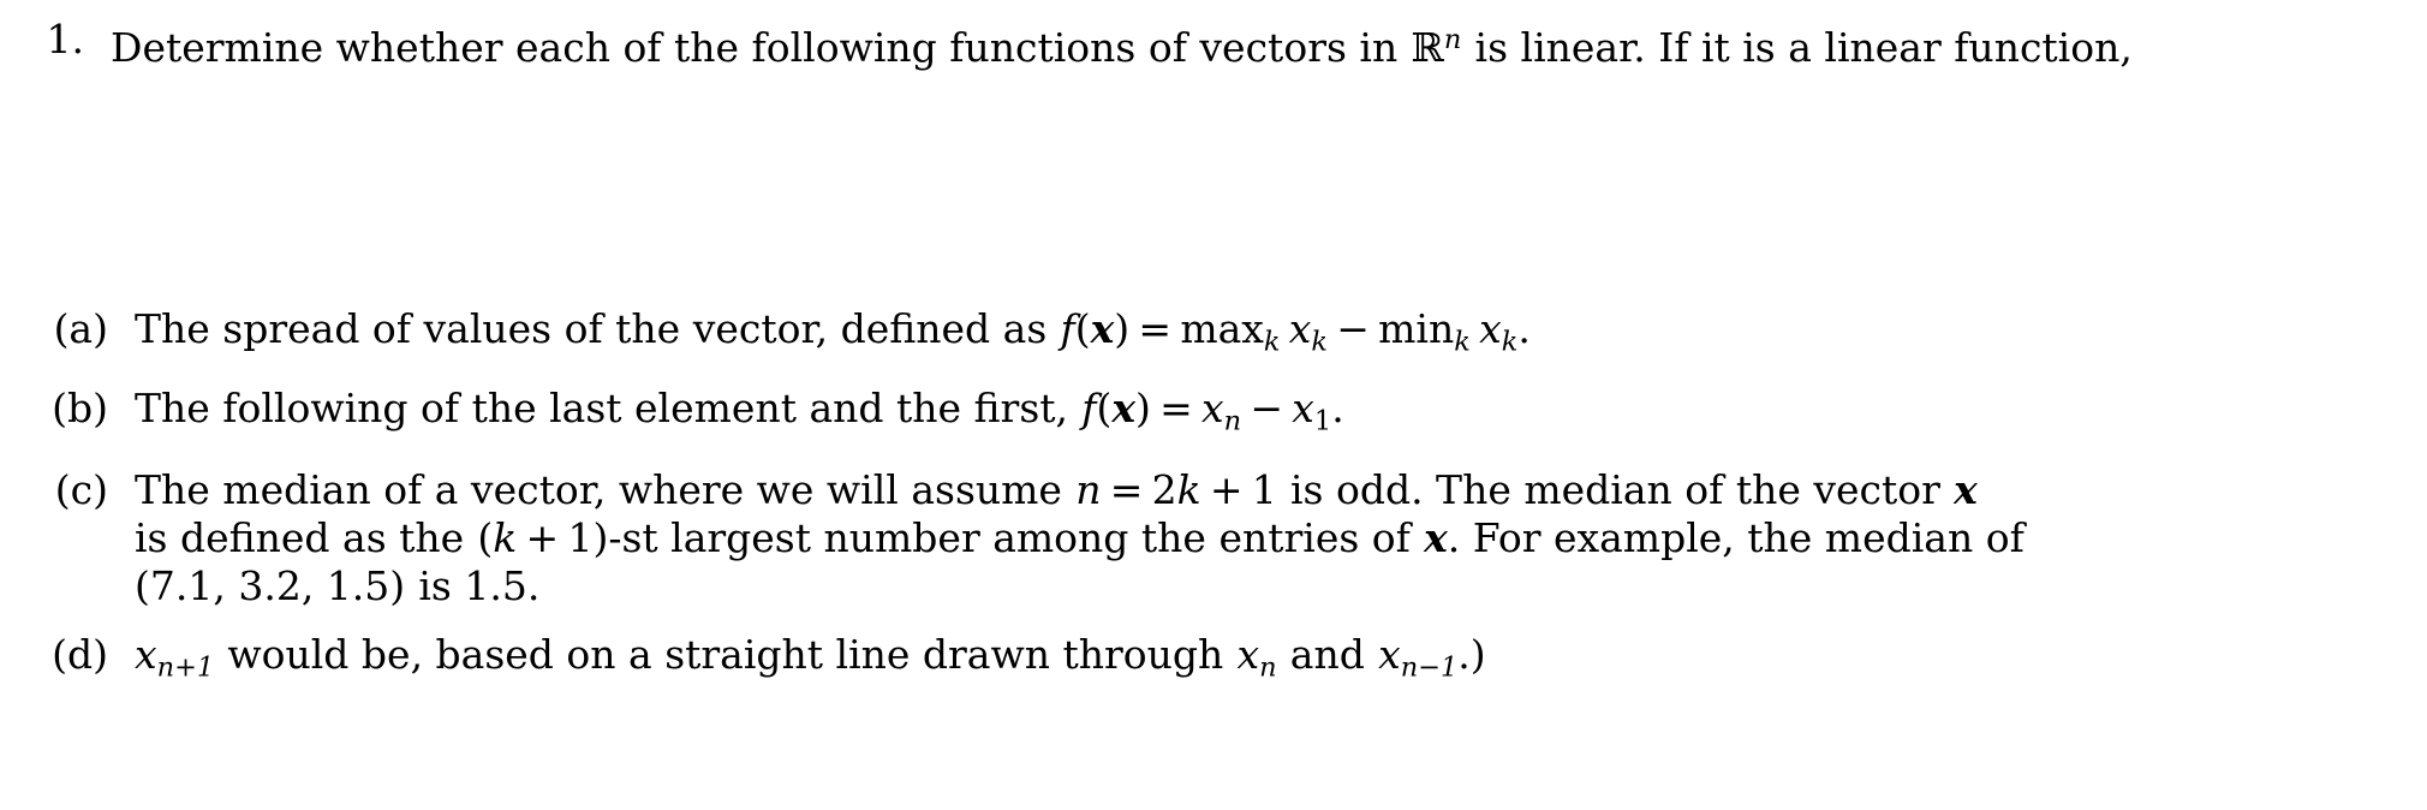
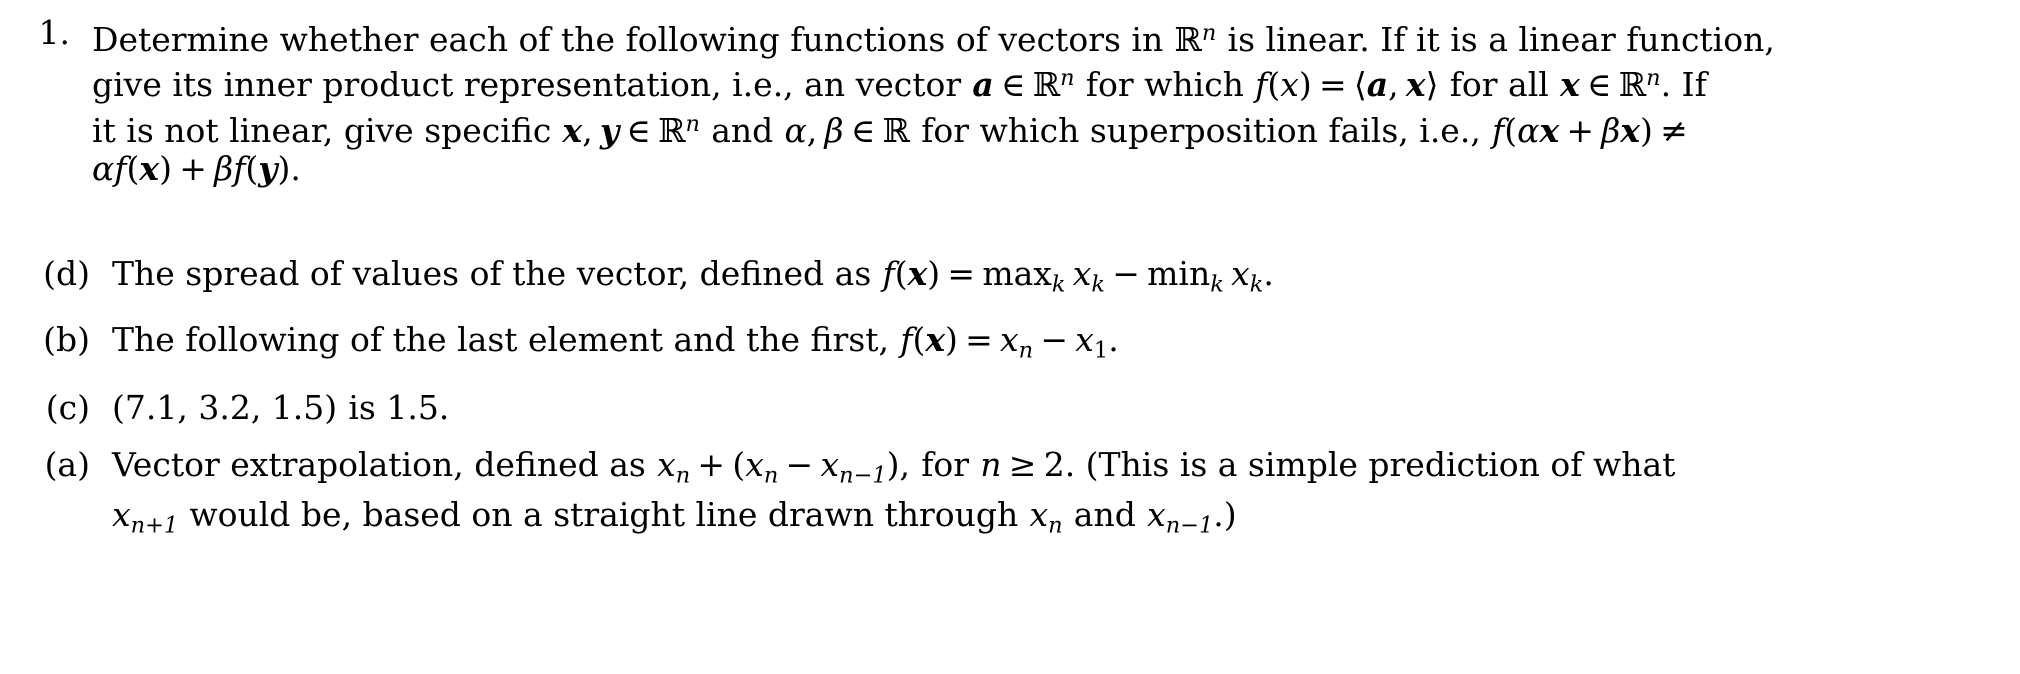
  1.
  Determine whether each of the following functions of vectors in ℝn is linear. If it is a linear function,
+ give its inner product representation, i.e., an vector a ∈ ℝn for which f(x) = ⟨a, x⟩ for all x ∈ ℝn. If
+ it is not linear, give specific x, y ∈ ℝn and α, β ∈ ℝ for which superposition fails, i.e., f(αx + βx) ≠
+ αf(x) + βf(y).
- (a)
+ (d)
  The spread of values of the vector, defined as f(x) = maxk xk − mink xk.
  (b)
  The following of the last element and the first, f(x) = xn − x1.
  (c)
- The median of a vector, where we will assume n = 2k + 1 is odd. The median of the vector x
- is defined as the (k + 1)-st largest number among the entries of x. For example, the median of
  (7.1, 3.2, 1.5) is 1.5.
- (d)
+ (a)
+ Vector extrapolation, defined as xn + (xn − xn−1), for n ≥ 2. (This is a simple prediction of what
  xn+1 would be, based on a straight line drawn through xn and xn−1.)
